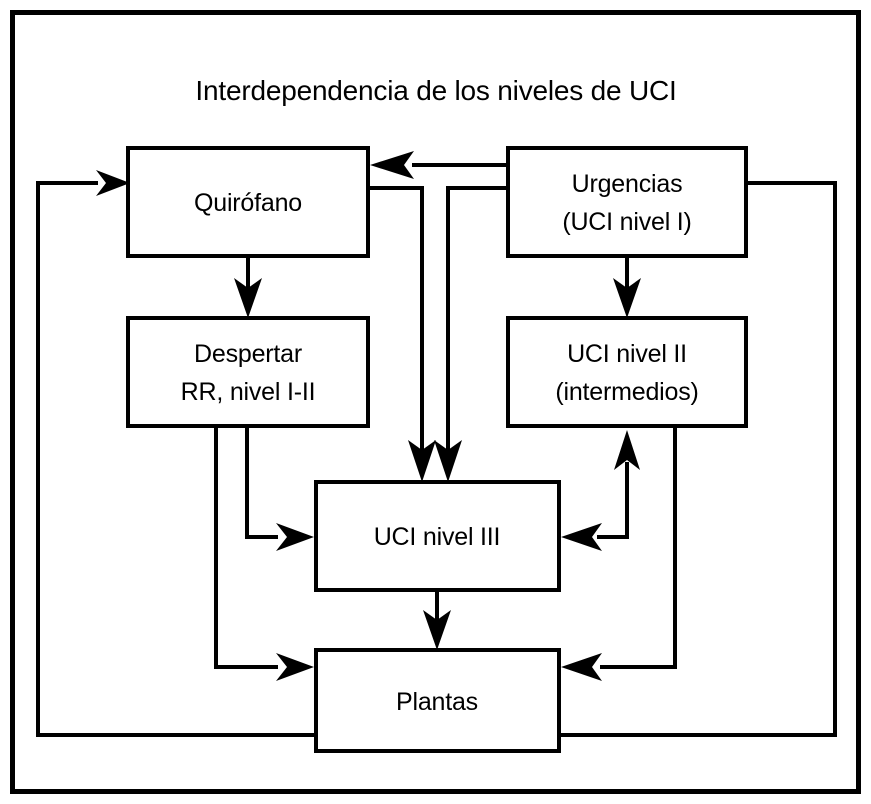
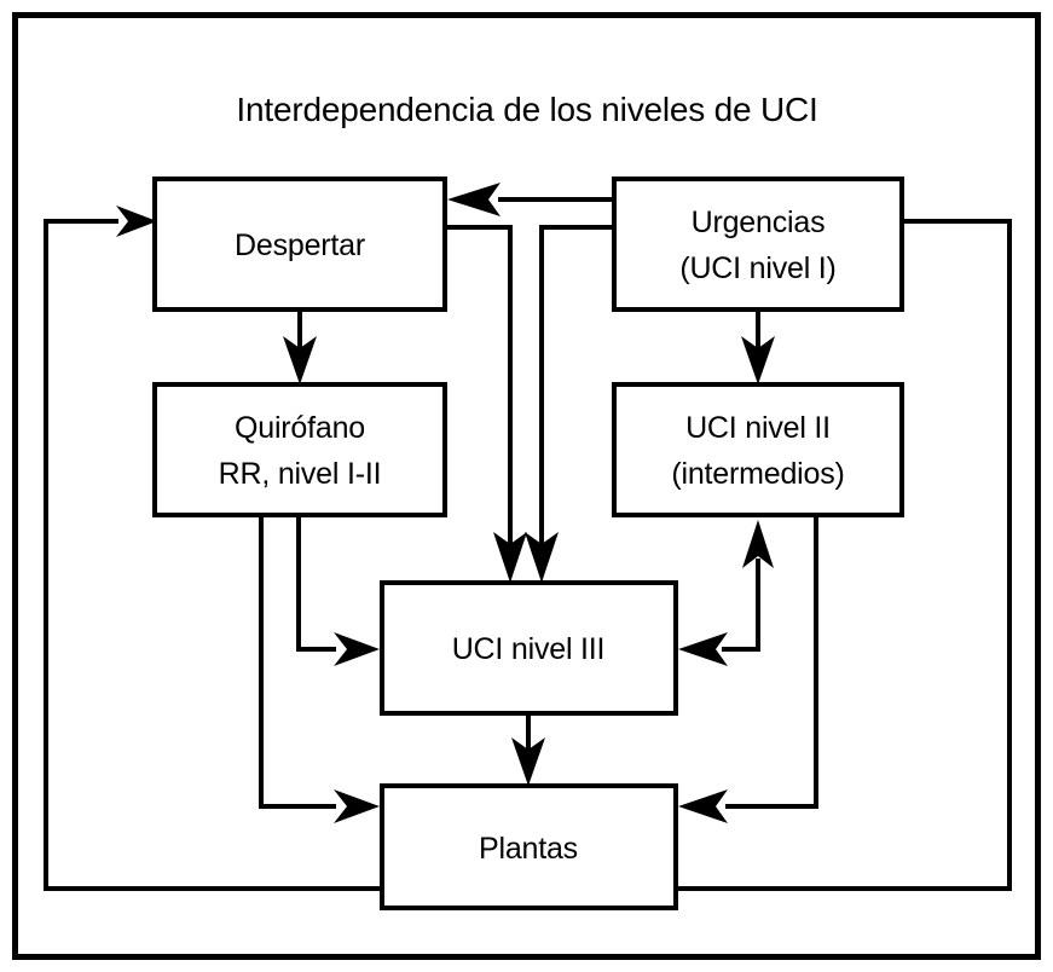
  Interdependencia de los niveles de UCI
- Quirófano
+ Despertar
  Urgencias
  (UCI nivel I)
- Despertar
+ Quirófano
  RR, nivel I-II
  UCI nivel II
  (intermedios)
  UCI nivel III
  Plantas
